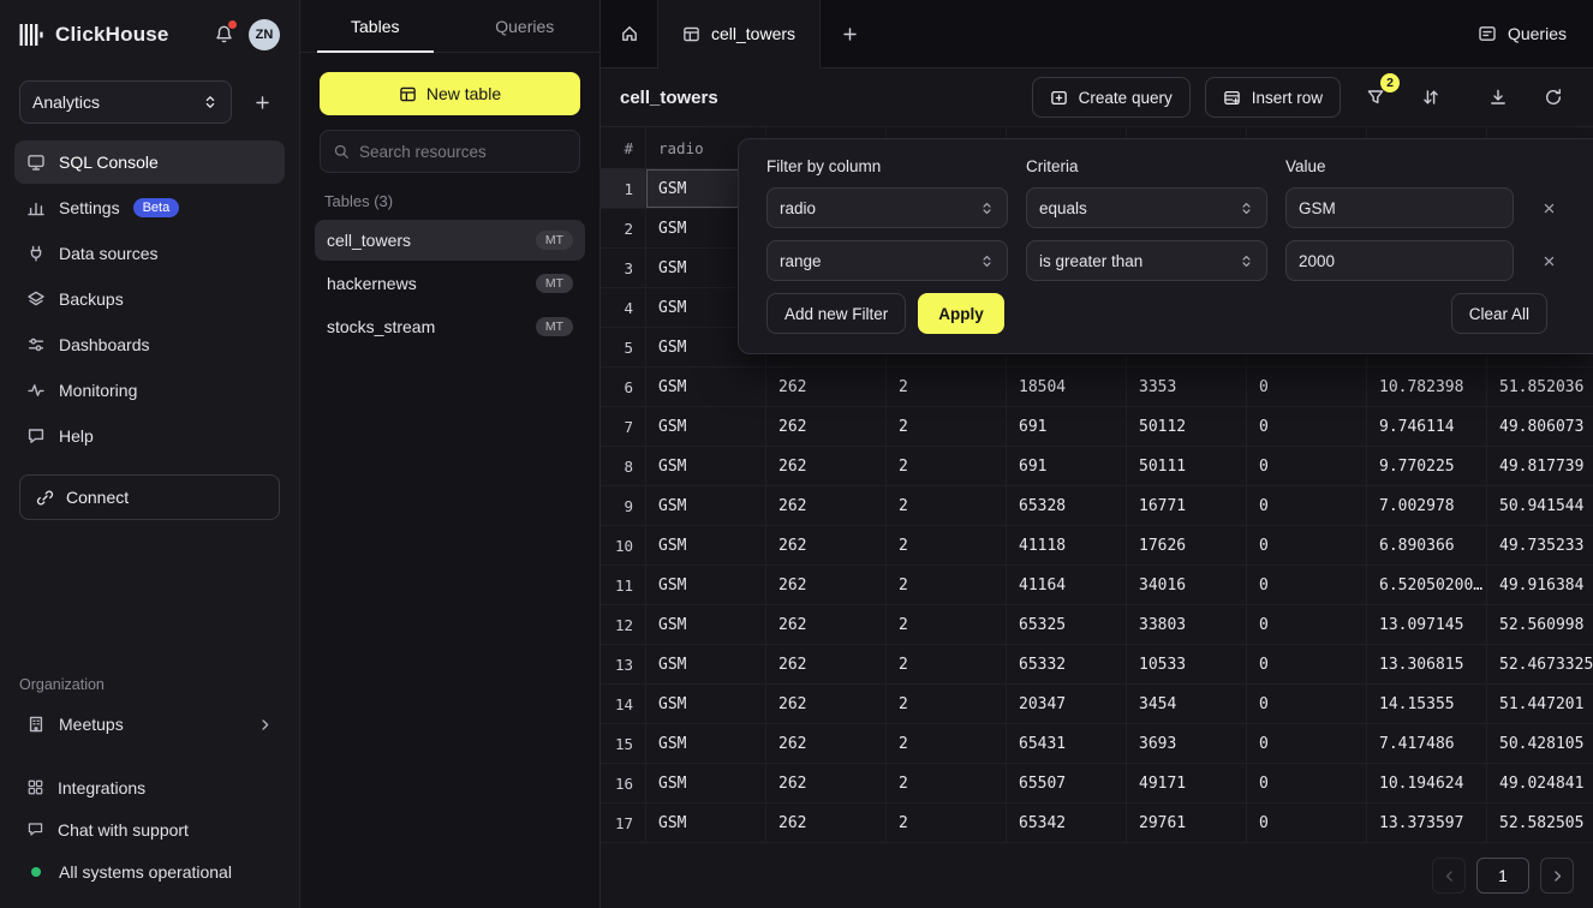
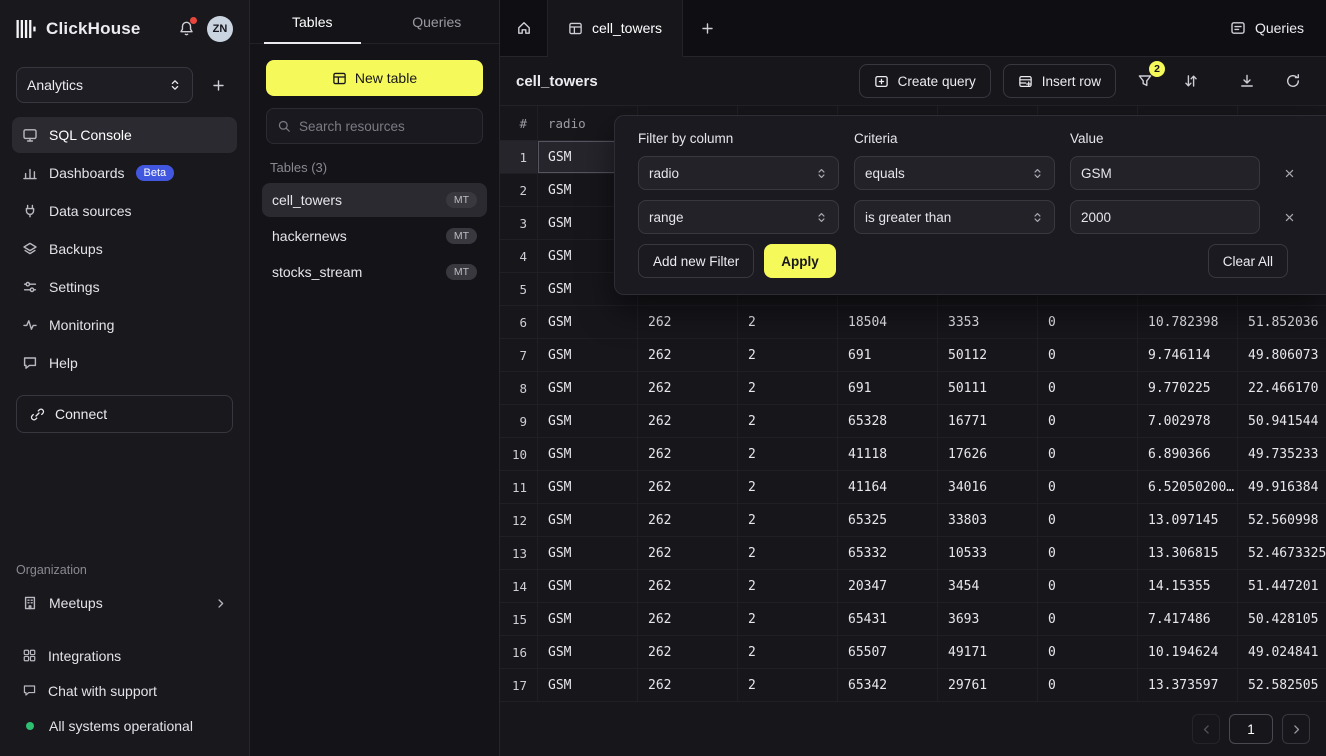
  ClickHouse
  ZN
  Analytics
  SQL Console
- Settings
+ Dashboards
  Beta
  Data sources
  Backups
- Dashboards
+ Settings
  Monitoring
  Help
  Connect
  Organization
  Meetups
  Integrations
  Chat with support
  All systems operational
  Tables
  Queries
  New table
  Search resources
  Tables (3)
  cell_towers
  MT
  hackernews
  MT
  stocks_stream
  MT
  cell_towers
  Queries
  cell_towers
  Create query
  Insert row
  2
  #
  radio
  1
  GSM
  2
  GSM
  3
  GSM
  4
  GSM
  5
  GSM
  6
  GSM
  262
  2
  18504
  3353
  0
  10.782398
  51.852036
  7
  GSM
  262
  2
  691
  50112
  0
  9.746114
  49.806073
  8
  GSM
  262
  2
  691
  50111
  0
  9.770225
- 49.817739
+ 22.466170
  9
  GSM
  262
  2
  65328
  16771
  0
  7.002978
  50.941544
  10
  GSM
  262
  2
  41118
  17626
  0
  6.890366
  49.735233
  11
  GSM
  262
  2
  41164
  34016
  0
  6.52050200…
  49.916384
  12
  GSM
  262
  2
  65325
  33803
  0
  13.097145
  52.560998
  13
  GSM
  262
  2
  65332
  10533
  0
  13.306815
  52.4673325
  14
  GSM
  262
  2
  20347
  3454
  0
  14.15355
  51.447201
  15
  GSM
  262
  2
  65431
  3693
  0
  7.417486
  50.428105
  16
  GSM
  262
  2
  65507
  49171
  0
  10.194624
  49.024841
  17
  GSM
  262
  2
  65342
  29761
  0
  13.373597
  52.582505
  Filter by column
  Criteria
  Value
  radio
  equals
  GSM
  range
  is greater than
  2000
  Add new Filter
  Apply
  Clear All
  1
